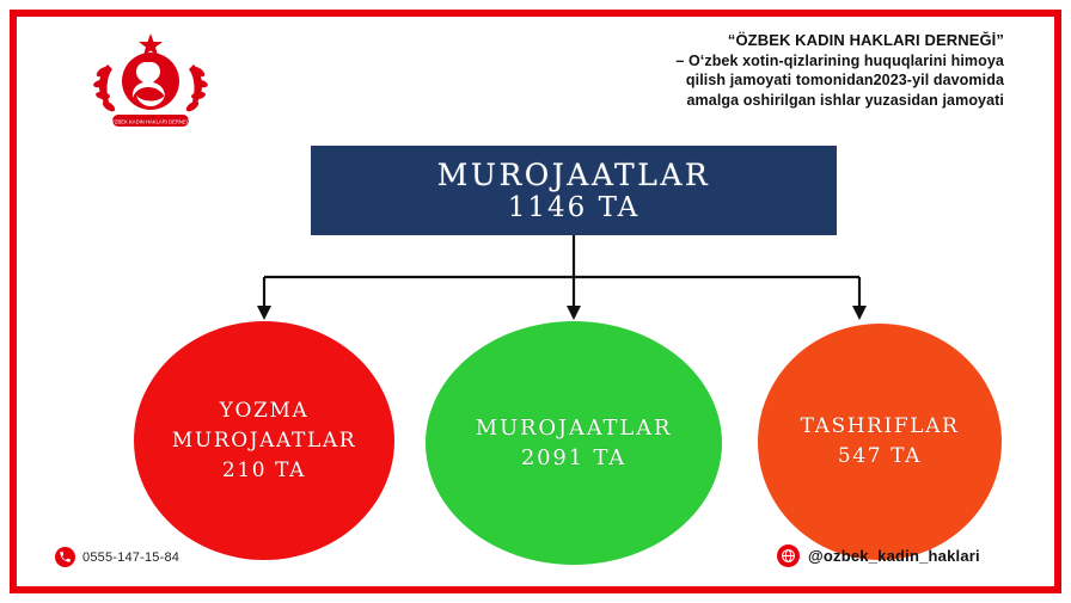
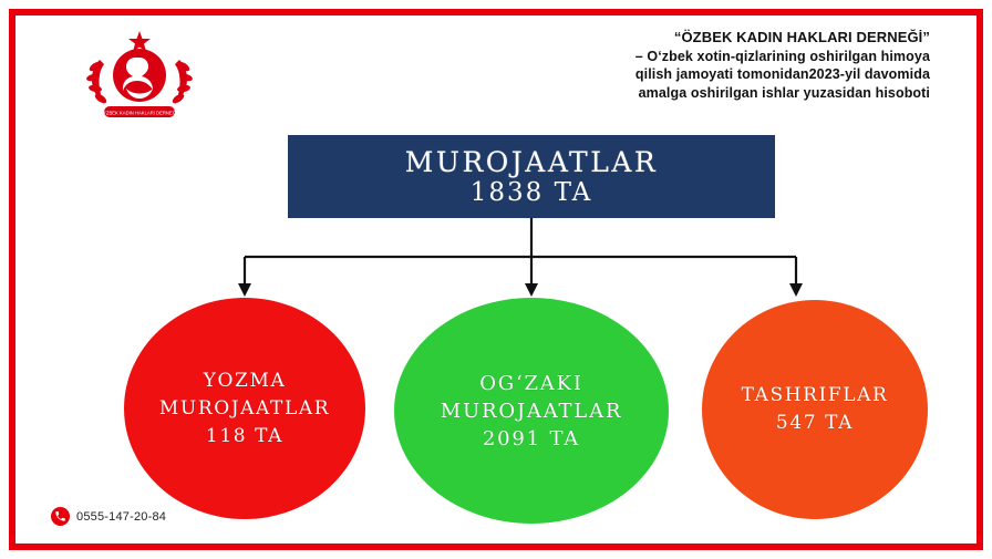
  “ÖZBEK KADIN HAKLARI DERNEĞİ”
- – O‘zbek xotin-qizlarining huquqlarini himoya
+ – O‘zbek xotin-qizlarining oshirilgan himoya
  qilish jamoyati tomonidan2023-yil davomida
- amalga oshirilgan ishlar yuzasidan jamoyati
+ amalga oshirilgan ishlar yuzasidan hisoboti
  MUROJAATLAR
- 1146 TA
+ 1838 TA
  YOZMA
  MUROJAATLAR
- 210 TA
+ 118 TA
+ OG‘ZAKI
  MUROJAATLAR
  2091 TA
  TASHRIFLAR
  547 TA
- 0555-147-15-84
+ 0555-147-20-84
- @ozbek_kadin_haklari
